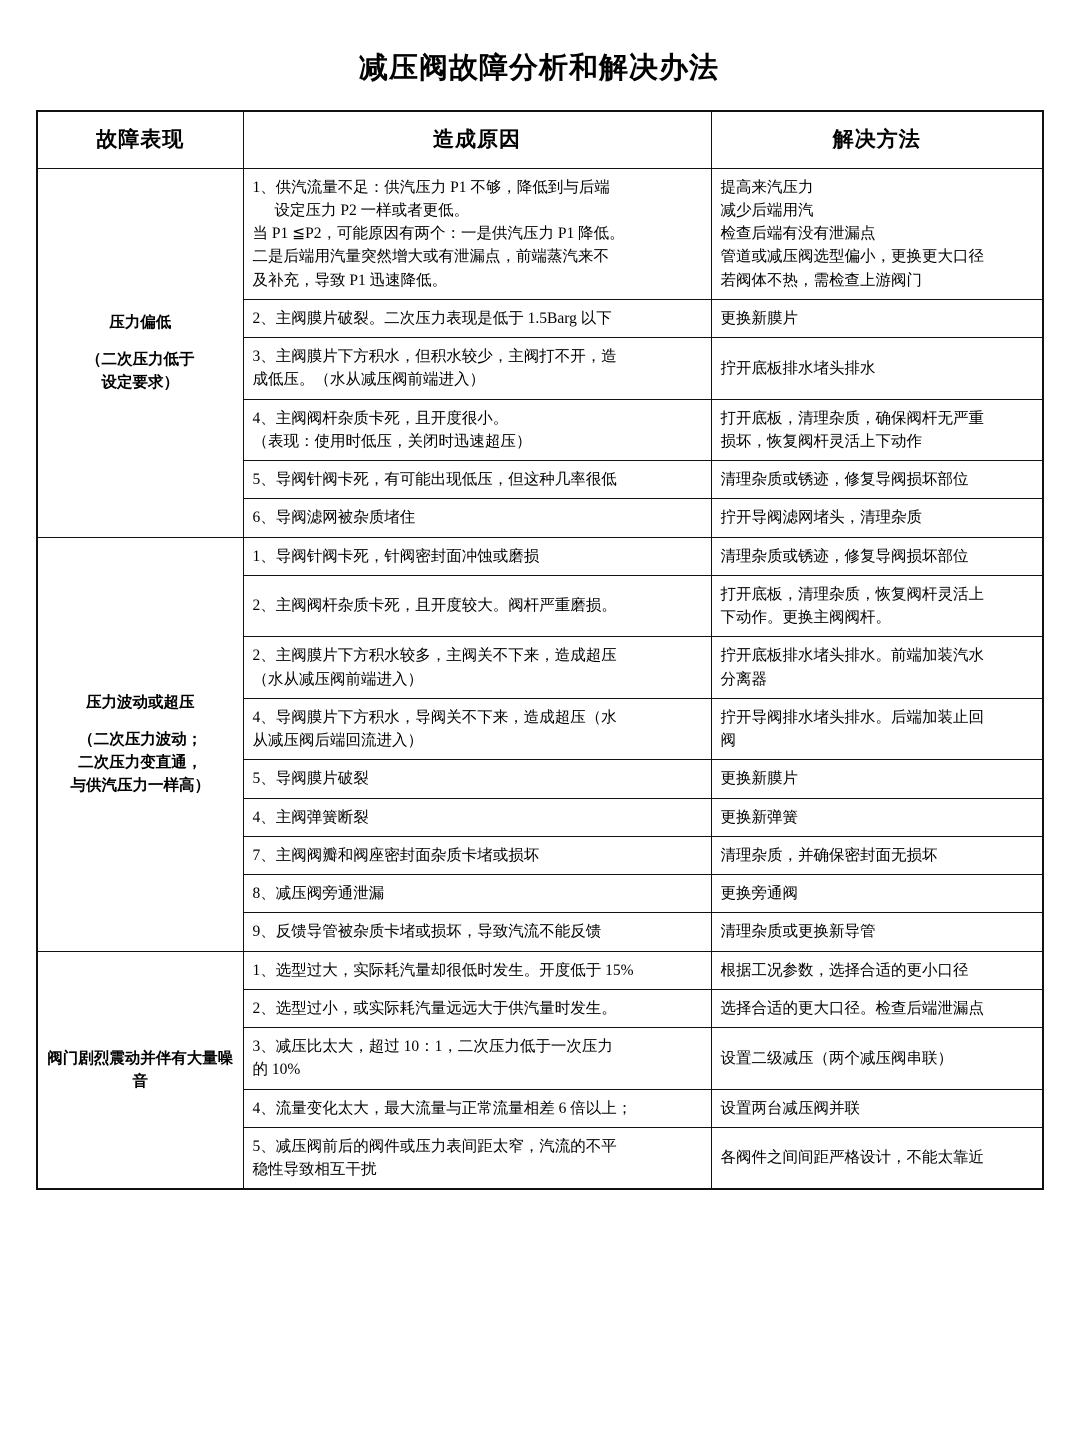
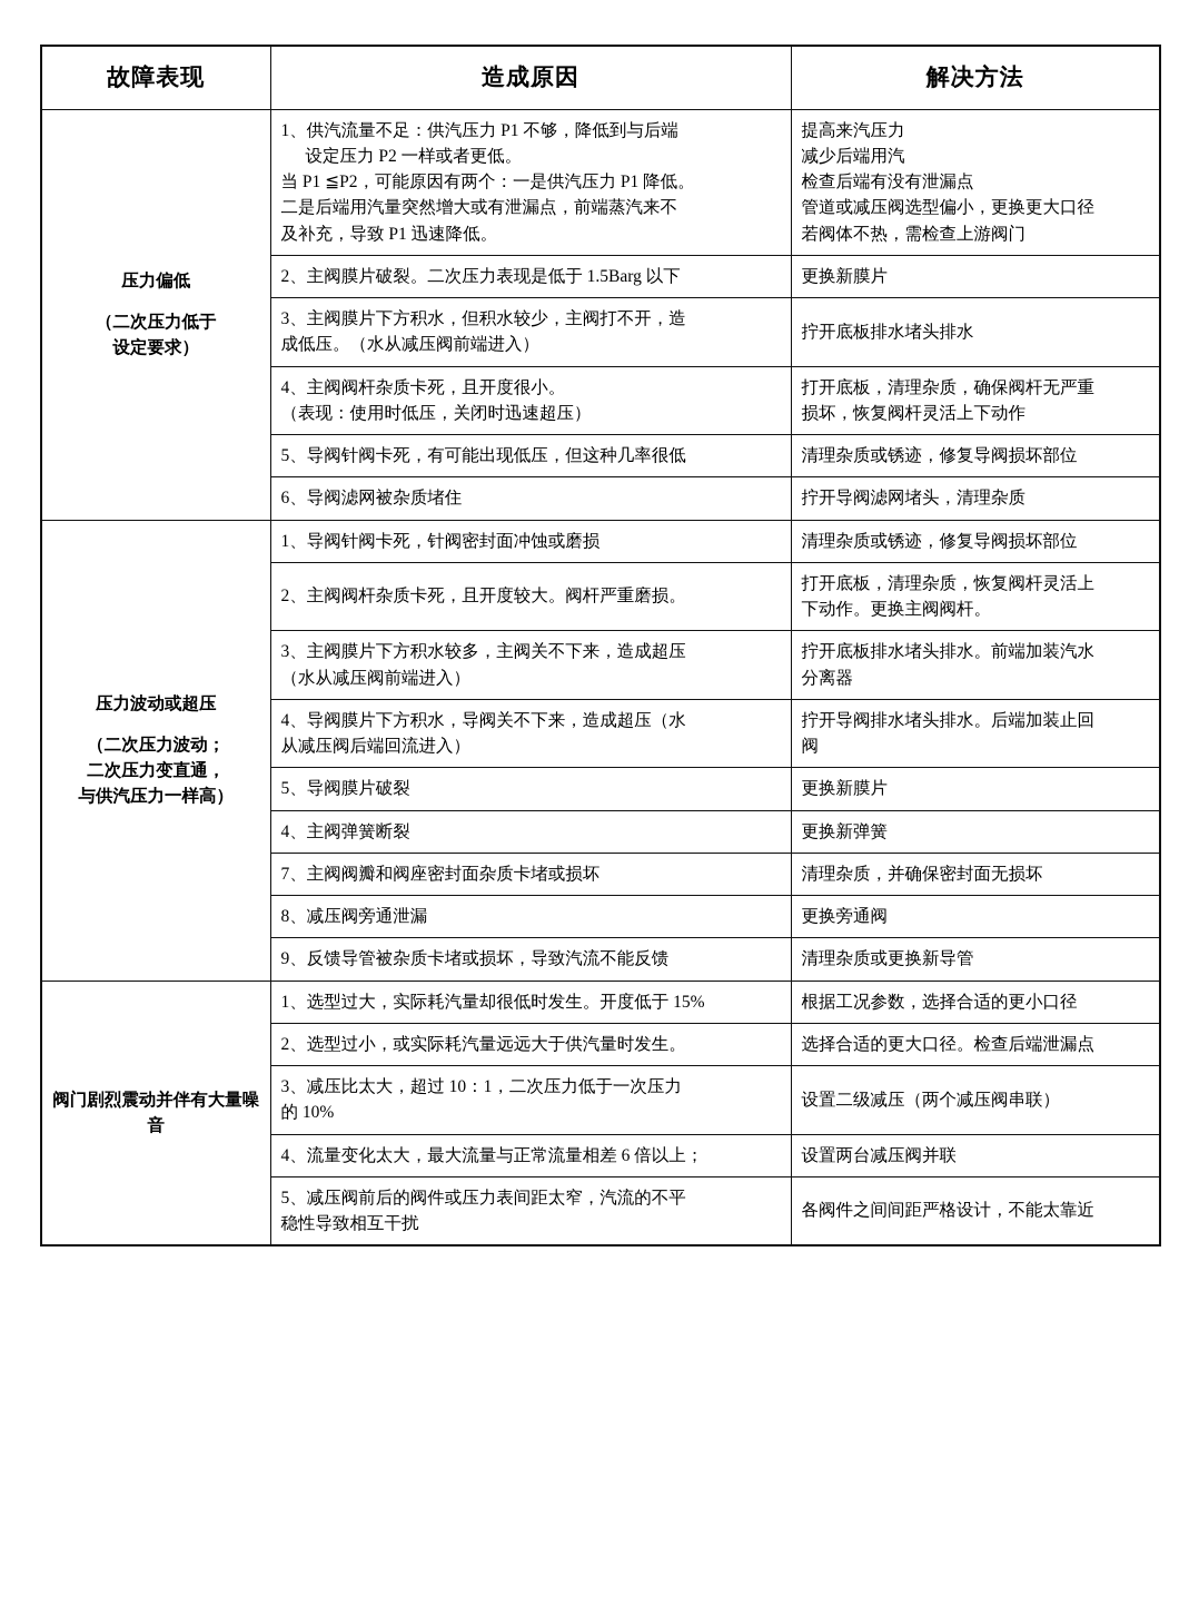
- 减压阀故障分析和解决办法
  故障表现	造成原因	解决方法
  压力偏低（二次压力低于设定要求）	1、供汽流量不足：供汽压力 P1 不够，降低到与后端设定压力 P2 一样或者更低。当 P1 ≦P2，可能原因有两个：一是供汽压力 P1 降低。二是后端用汽量突然增大或有泄漏点，前端蒸汽来不及补充，导致 P1 迅速降低。	提高来汽压力减少后端用汽检查后端有没有泄漏点管道或减压阀选型偏小，更换更大口径若阀体不热，需检查上游阀门
  2、主阀膜片破裂。二次压力表现是低于 1.5Barg 以下	更换新膜片
  3、主阀膜片下方积水，但积水较少，主阀打不开，造成低压。（水从减压阀前端进入）	拧开底板排水堵头排水
  4、主阀阀杆杂质卡死，且开度很小。（表现：使用时低压，关闭时迅速超压）	打开底板，清理杂质，确保阀杆无严重损坏，恢复阀杆灵活上下动作
  5、导阀针阀卡死，有可能出现低压，但这种几率很低	清理杂质或锈迹，修复导阀损坏部位
  6、导阀滤网被杂质堵住	拧开导阀滤网堵头，清理杂质
  压力波动或超压（二次压力波动；二次压力变直通，与供汽压力一样高）	1、导阀针阀卡死，针阀密封面冲蚀或磨损	清理杂质或锈迹，修复导阀损坏部位
  2、主阀阀杆杂质卡死，且开度较大。阀杆严重磨损。	打开底板，清理杂质，恢复阀杆灵活上下动作。更换主阀阀杆。
- 2、主阀膜片下方积水较多，主阀关不下来，造成超压（水从减压阀前端进入）	拧开底板排水堵头排水。前端加装汽水分离器
+ 3、主阀膜片下方积水较多，主阀关不下来，造成超压（水从减压阀前端进入）	拧开底板排水堵头排水。前端加装汽水分离器
  4、导阀膜片下方积水，导阀关不下来，造成超压（水从减压阀后端回流进入）	拧开导阀排水堵头排水。后端加装止回阀
  5、导阀膜片破裂	更换新膜片
  4、主阀弹簧断裂	更换新弹簧
  7、主阀阀瓣和阀座密封面杂质卡堵或损坏	清理杂质，并确保密封面无损坏
  8、减压阀旁通泄漏	更换旁通阀
  9、反馈导管被杂质卡堵或损坏，导致汽流不能反馈	清理杂质或更换新导管
  阀门剧烈震动并伴有大量噪音	1、选型过大，实际耗汽量却很低时发生。开度低于 15%	根据工况参数，选择合适的更小口径
  2、选型过小，或实际耗汽量远远大于供汽量时发生。	选择合适的更大口径。检查后端泄漏点
  3、减压比太大，超过 10：1，二次压力低于一次压力的 10%	设置二级减压（两个减压阀串联）
  4、流量变化太大，最大流量与正常流量相差 6 倍以上；	设置两台减压阀并联
  5、减压阀前后的阀件或压力表间距太窄，汽流的不平稳性导致相互干扰	各阀件之间间距严格设计，不能太靠近
